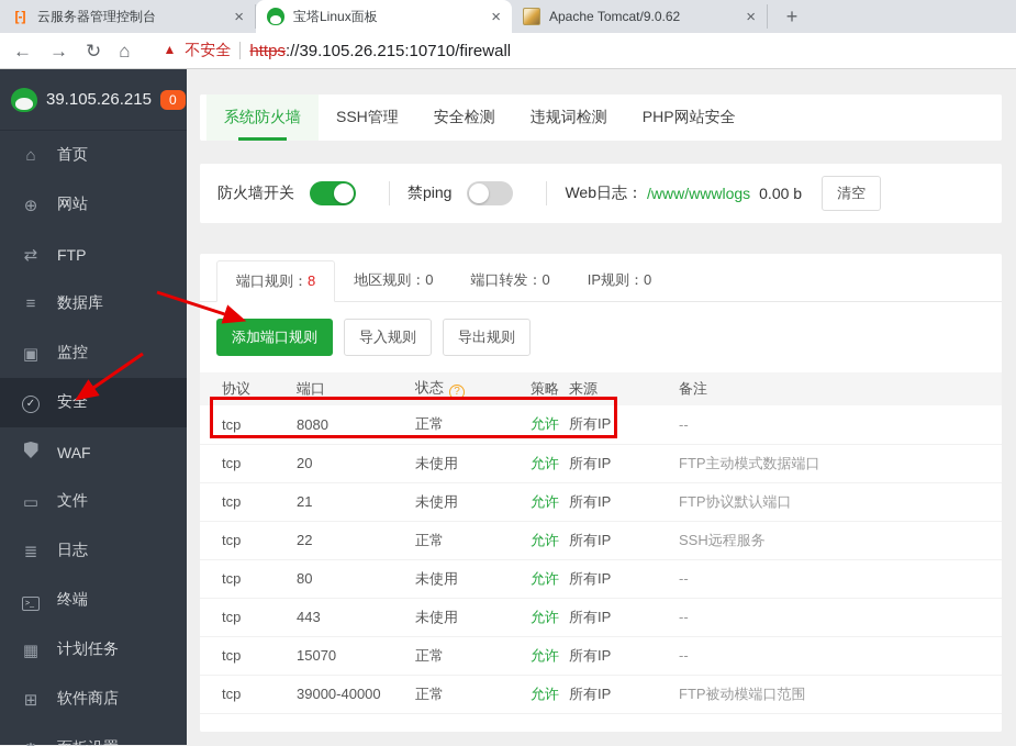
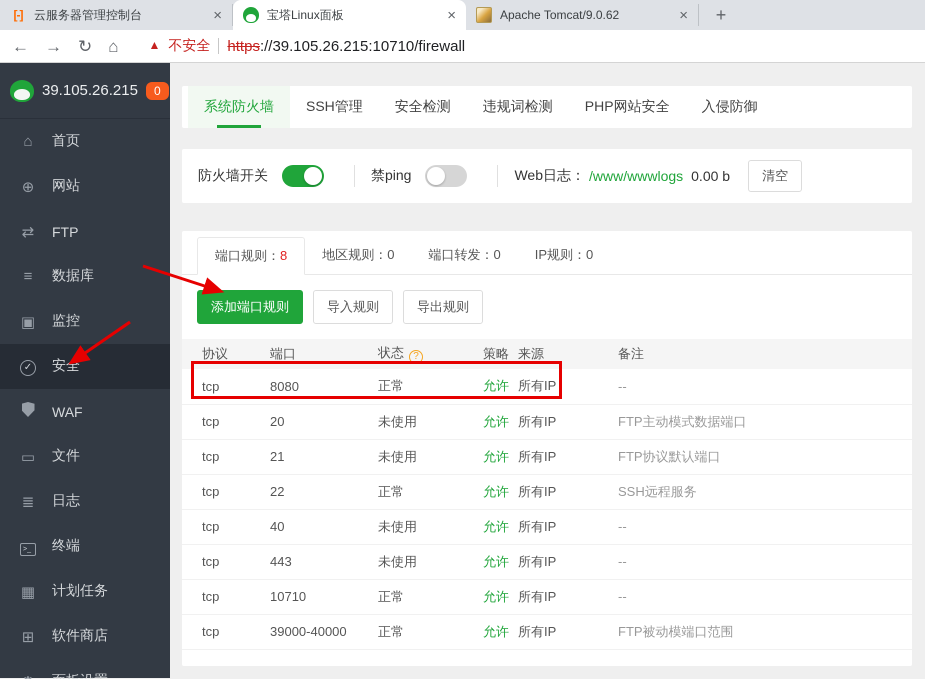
  [-]
  云服务器管理控制台
  ×
  宝塔Linux面板
  ×
  Apache Tomcat/9.0.62
  ×
  +
  ←
  →
  ↻
  ⌂
  ▲
  不安全
  https://39.105.26.215:10710/firewall
  39.105.26.215
  0
  ⌂
  首页
  ⊕
  网站
  ⇄
  FTP
  ≡
  数据库
  ▣
  监控
  ✓
  安全
  WAF
  ▭
  文件
  ≣
  日志
  终端
  ▦
  计划任务
  ⊞
  软件商店
  系统防火墙
  SSH管理
  安全检测
  违规词检测
  PHP网站安全
+ 入侵防御
  防火墙开关
  禁ping
  Web日志：
  /www/wwwlogs
  0.00 b
  清空
  端口规则：8
  地区规则：0
  端口转发：0
  IP规则：0
  添加端口规则
  导入规则
  导出规则
  协议	端口	状态 ?	策略	来源	备注
  tcp	8080	正常	允许	所有IP	--
  tcp	20	未使用	允许	所有IP	FTP主动模式数据端口
  tcp	21	未使用	允许	所有IP	FTP协议默认端口
  tcp	22	正常	允许	所有IP	SSH远程服务
- tcp	80	未使用	允许	所有IP	--
+ tcp	40	未使用	允许	所有IP	--
  tcp	443	未使用	允许	所有IP	--
- tcp	15070	正常	允许	所有IP	--
+ tcp	10710	正常	允许	所有IP	--
  tcp	39000-40000	正常	允许	所有IP	FTP被动模端口范围
